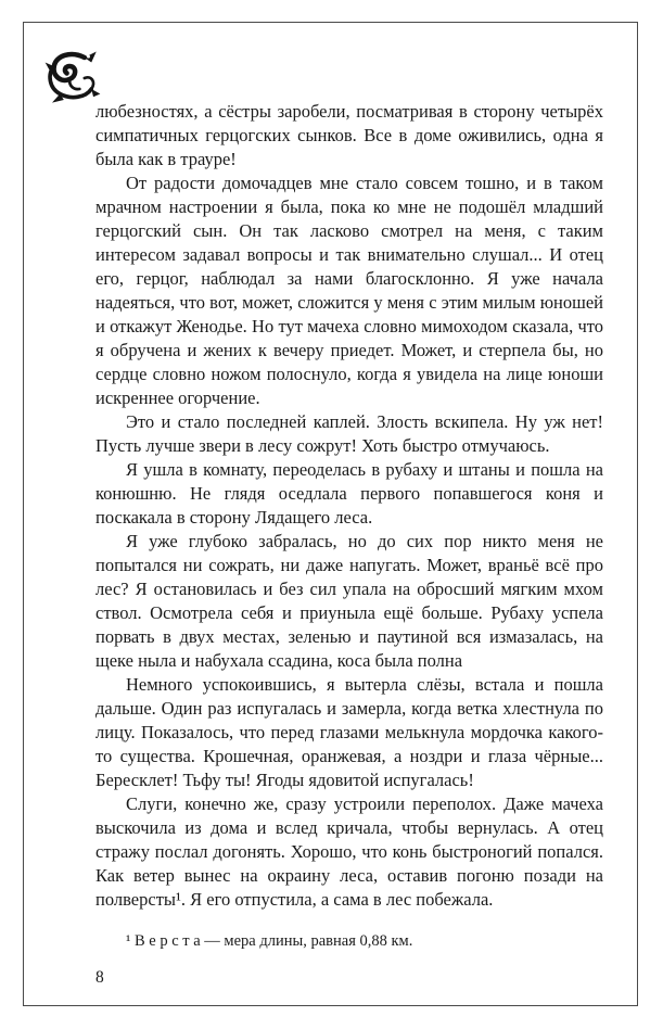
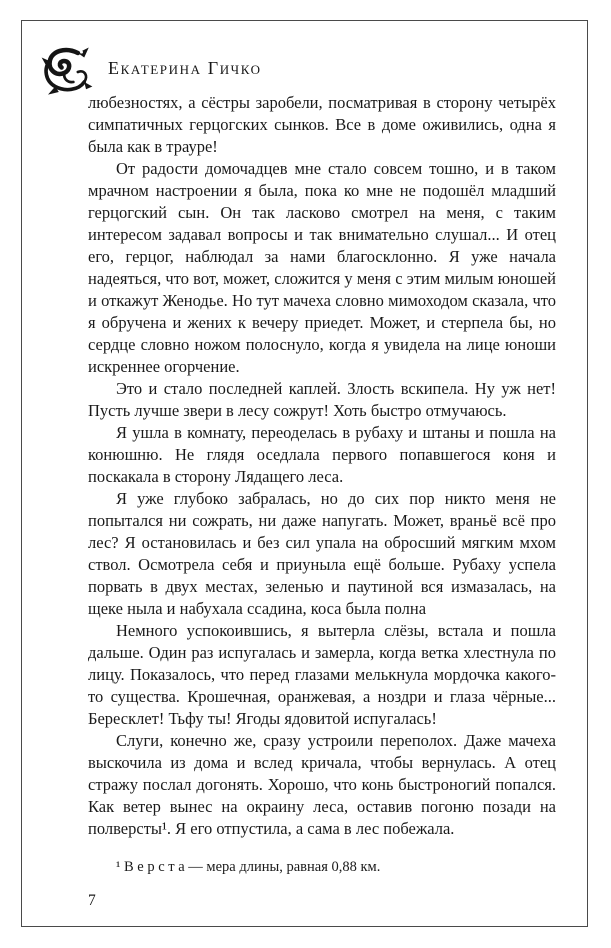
+ Екатерина Гичко
  любезностях, а сёстры заробели, посматривая в сторону четырёх симпатичных герцогских сынков. Все в доме оживились, одна я была как в трауре!
  От радости домочадцев мне стало совсем тошно, и в таком мрачном настроении я была, пока ко мне не подошёл младший герцогский сын. Он так ласково смотрел на меня, с таким интересом задавал вопросы и так внимательно слушал... И отец его, герцог, наблюдал за нами благосклонно. Я уже начала надеяться, что вот, может, сложится у меня с этим милым юношей и откажут Женодье. Но тут мачеха словно мимоходом сказала, что я обручена и жених к вечеру приедет. Может, и стерпела бы, но сердце словно ножом полоснуло, когда я увидела на лице юноши искреннее огорчение.
  Это и стало последней каплей. Злость вскипела. Ну уж нет! Пусть лучше звери в лесу сожрут! Хоть быстро отмучаюсь.
  Я ушла в комнату, переоделась в рубаху и штаны и пошла на конюшню. Не глядя оседлала первого попавшегося коня и поскакала в сторону Лядащего леса.
  Я уже глубоко забралась, но до сих пор никто меня не попытался ни сожрать, ни даже напугать. Может, враньё всё про лес? Я остановилась и без сил упала на обросший мягким мхом ствол. Осмотрела себя и приуныла ещё больше. Рубаху успела порвать в двух местах, зеленью и паутиной вся измазалась, на щеке ныла и набухала ссадина, коса была полна
  Немного успокоившись, я вытерла слёзы, встала и пошла дальше. Один раз испугалась и замерла, когда ветка хлестнула по лицу. Показалось, что перед глазами мелькнула мордочка какого-то существа. Крошечная, оранжевая, а ноздри и глаза чёрные... Бересклет! Тьфу ты! Ягоды ядовитой испугалась!
  Слуги, конечно же, сразу устроили переполох. Даже мачеха выскочила из дома и вслед кричала, чтобы вернулась. А отец стражу послал догонять. Хорошо, что конь быстроногий попался. Как ветер вынес на окраину леса, оставив погоню позади на полверсты¹. Я его отпустила, а сама в лес побежала.
  ¹ В е р с т а — мера длины, равная 0,88 км.
- 8
+ 7
